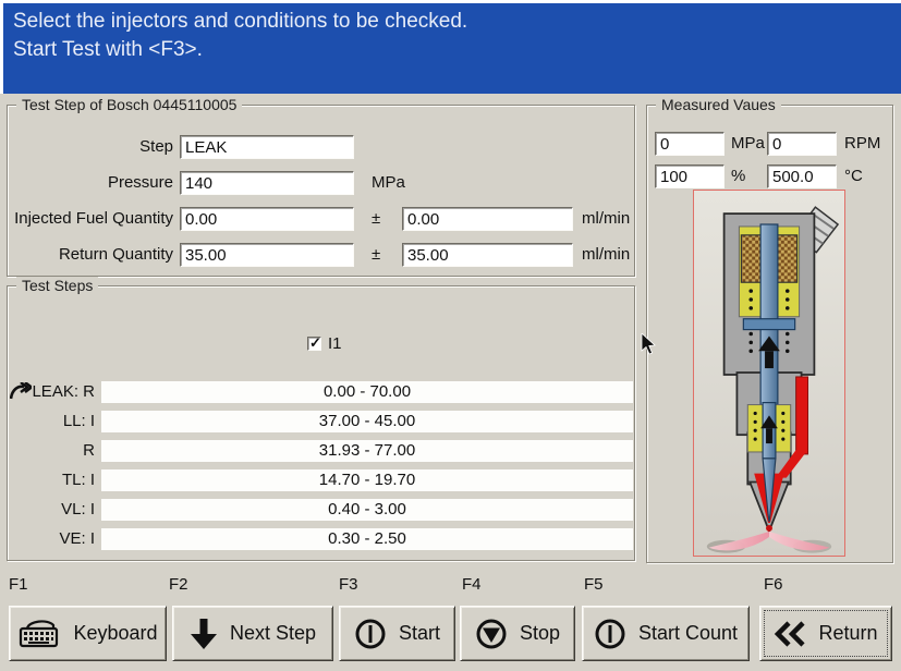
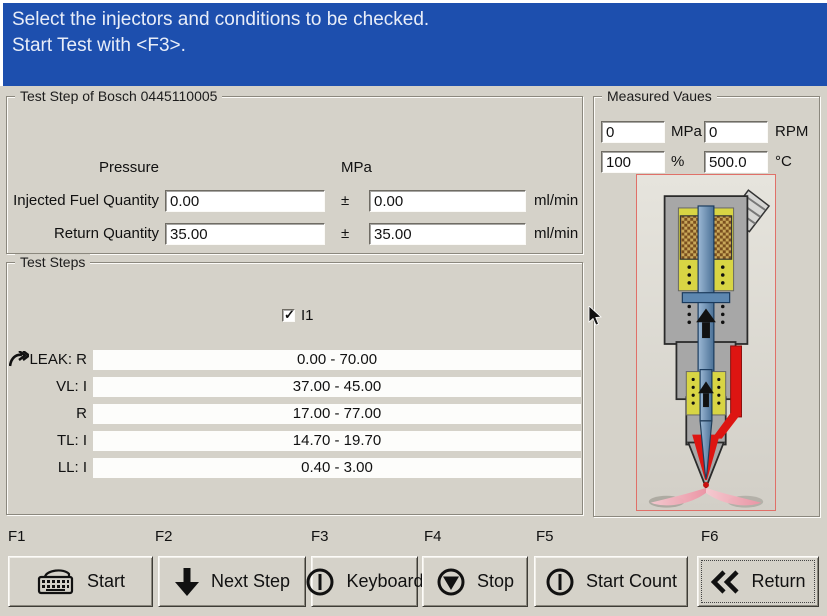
  Select the injectors and conditions to be checked.
  Start Test with <F3>.
  Test Step of Bosch 0445110005
- Step
- LEAK
  Pressure
- 140
  MPa
  Injected Fuel Quantity
  0.00
  ±
  0.00
  ml/min
  Return Quantity
  35.00
  ±
  35.00
  ml/min
  Test Steps
  ✓
  I1
  LEAK: R
  0.00 - 70.00
- LL: I
+ VL: I
  37.00 - 45.00
  R
- 31.93 - 77.00
+ 17.00 - 77.00
  TL: I
  14.70 - 19.70
- VL: I
+ LL: I
  0.40 - 3.00
- VE: I
- 0.30 - 2.50
  Measured Vaues
  0
  MPa
  0
  RPM
  100
  %
  500.0
  °C
  F1
  F2
  F3
  F4
  F5
  F6
- Keyboard
+ Start
  Next Step
- Start
+ Keyboard
  Stop
  Start Count
  Return
